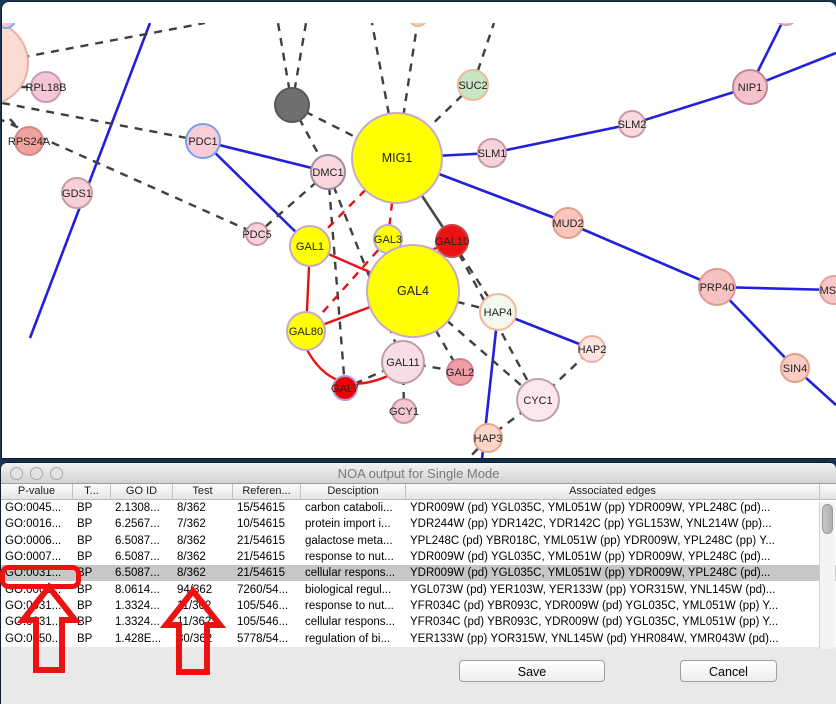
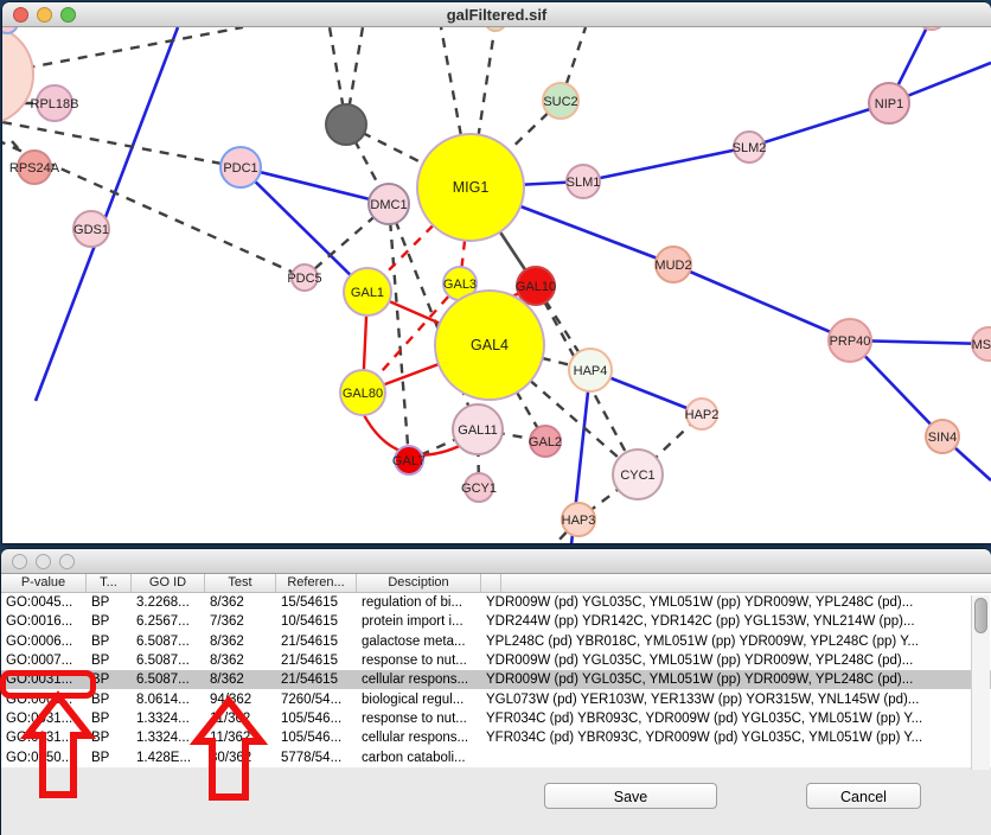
+ galFiltered.sif
  RPL18B
  RPS24A
  GDS1
  PDC1
  PDC5
  DMC1
  MIG1
  SUC2
  SLM1
  SLM2
  NIP1
  MUD2
  PRP40
  SIN4
  GAL1
  GAL3
  GAL10
  GAL4
  GAL80
  GAL7
  GAL11
  GAL2
  GCY1
  HAP4
  HAP2
  CYC1
  HAP3
- NOA output for Single Mode
  P-value
  T...
  GO ID
  Test
  Referen...
  Desciption
- Associated edges
  GO:0045...
  BP
- 2.1308...
+ 3.2268...
  8/362
  15/54615
- carbon cataboli...
+ regulation of bi...
  YDR009W (pd) YGL035C, YML051W (pp) YDR009W, YPL248C (pd)...
  GO:0016...
  BP
  6.2567...
  7/362
  10/54615
  protein import i...
  YDR244W (pp) YDR142C, YDR142C (pp) YGL153W, YNL214W (pp)...
  GO:0006...
  BP
  6.5087...
  8/362
  21/54615
  galactose meta...
  YPL248C (pd) YBR018C, YML051W (pp) YDR009W, YPL248C (pp) Y...
  GO:0007...
  BP
  6.5087...
  8/362
  21/54615
  response to nut...
  YDR009W (pd) YGL035C, YML051W (pp) YDR009W, YPL248C (pd)...
  GO:0031...
  6.5087...
  8/362
  21/54615
  cellular respons...
  YDR009W (pd) YGL035C, YML051W (pp) YDR009W, YPL248C (pd)...
  GO:006..
  BP
  8.0614...
  94362
  7260/54...
  biological regul...
  YGL073W (pd) YER103W, YER133W (pp) YOR315W, YNL145W (pd)...
  GO:031...
  BP
  1.3324...
  105/546...
  response to nut...
  YFR034C (pd) YBR093C, YDR009W (pd) YGL035C, YML051W (pp) Y...
  BP
  1.3324...
  105/546...
  cellular respons...
  YFR034C (pd) YBR093C, YDR009W (pd) YGL035C, YML051W (pp) Y...
  GO:050..
  BP
  1.428E...
  5778/54...
- regulation of bi...
+ carbon cataboli...
- YER133W (pp) YOR315W, YNL145W (pd) YHR084W, YMR043W (pd)...
  Save
  Cancel
